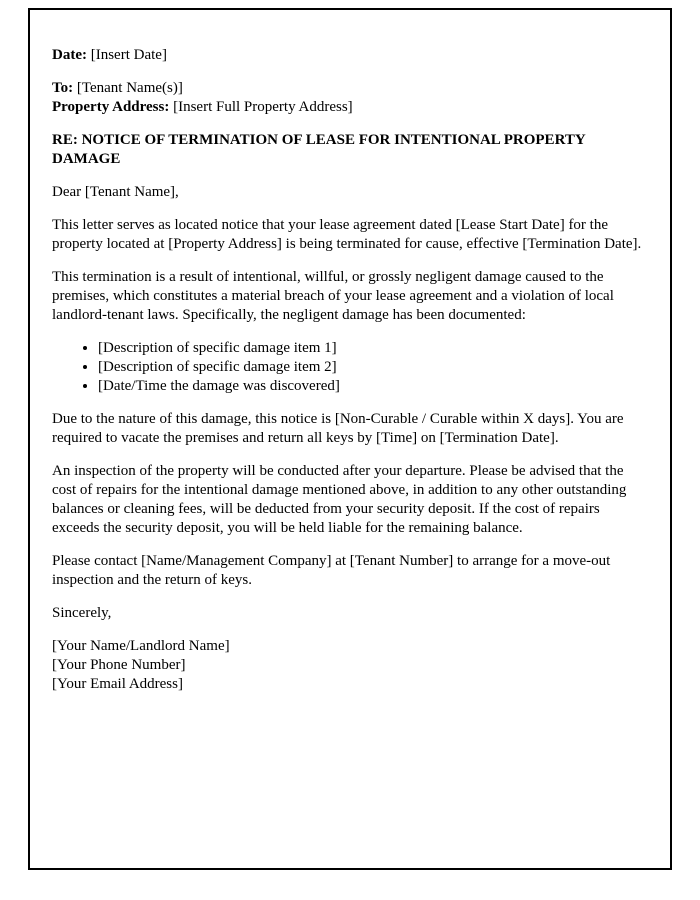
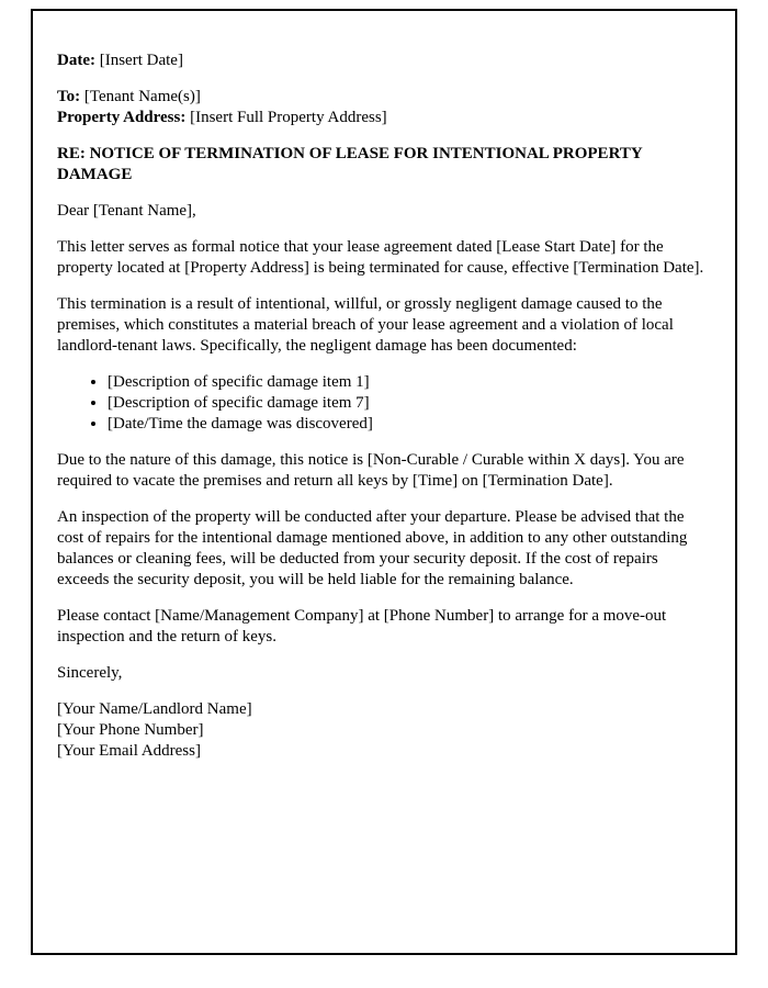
  Date: [Insert Date]
  To: [Tenant Name(s)]
  Property Address: [Insert Full Property Address]
  RE: NOTICE OF TERMINATION OF LEASE FOR INTENTIONAL PROPERTY DAMAGE
  Dear [Tenant Name],
- This letter serves as located notice that your lease agreement dated [Lease Start Date] for the property located at [Property Address] is being terminated for cause, effective [Termination Date].
+ This letter serves as formal notice that your lease agreement dated [Lease Start Date] for the property located at [Property Address] is being terminated for cause, effective [Termination Date].
  This termination is a result of intentional, willful, or grossly negligent damage caused to the premises, which constitutes a material breach of your lease agreement and a violation of local landlord-tenant laws. Specifically, the negligent damage has been documented:
  [Description of specific damage item 1]
- [Description of specific damage item 2]
+ [Description of specific damage item 7]
  [Date/Time the damage was discovered]
  Due to the nature of this damage, this notice is [Non-Curable / Curable within X days]. You are required to vacate the premises and return all keys by [Time] on [Termination Date].
  An inspection of the property will be conducted after your departure. Please be advised that the cost of repairs for the intentional damage mentioned above, in addition to any other outstanding balances or cleaning fees, will be deducted from your security deposit. If the cost of repairs exceeds the security deposit, you will be held liable for the remaining balance.
- Please contact [Name/Management Company] at [Tenant Number] to arrange for a move-out inspection and the return of keys.
+ Please contact [Name/Management Company] at [Phone Number] to arrange for a move-out inspection and the return of keys.
  Sincerely,
  [Your Name/Landlord Name]
  [Your Phone Number]
  [Your Email Address]
